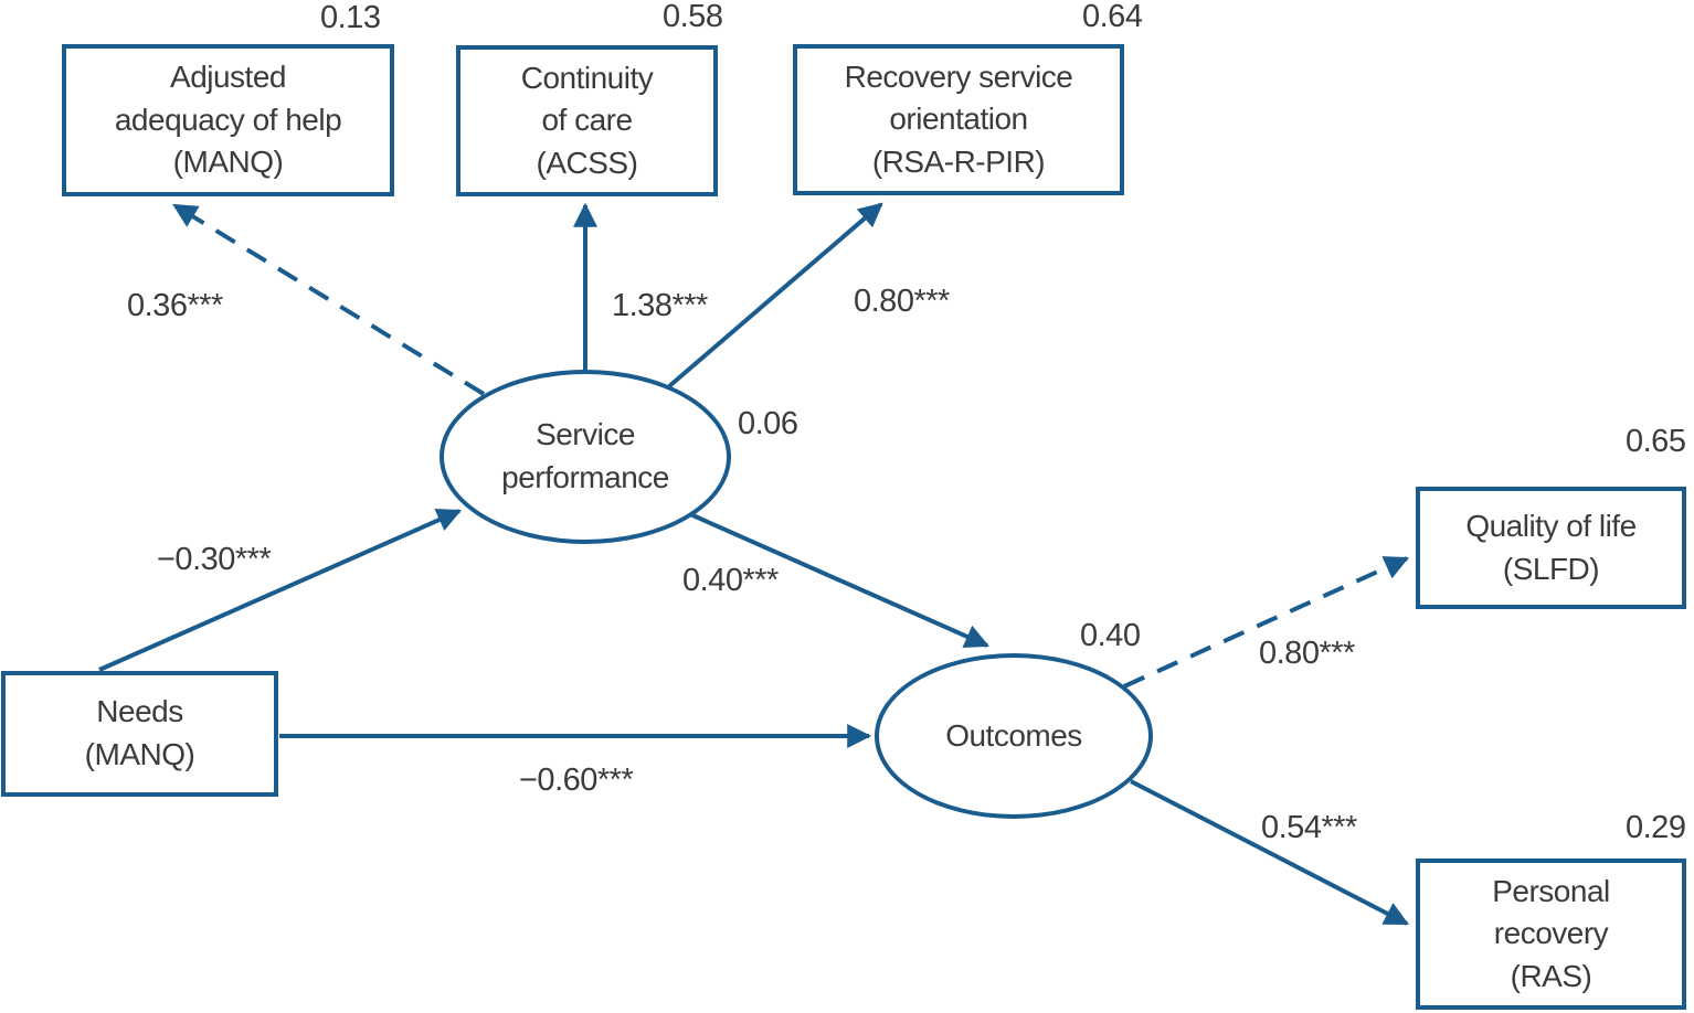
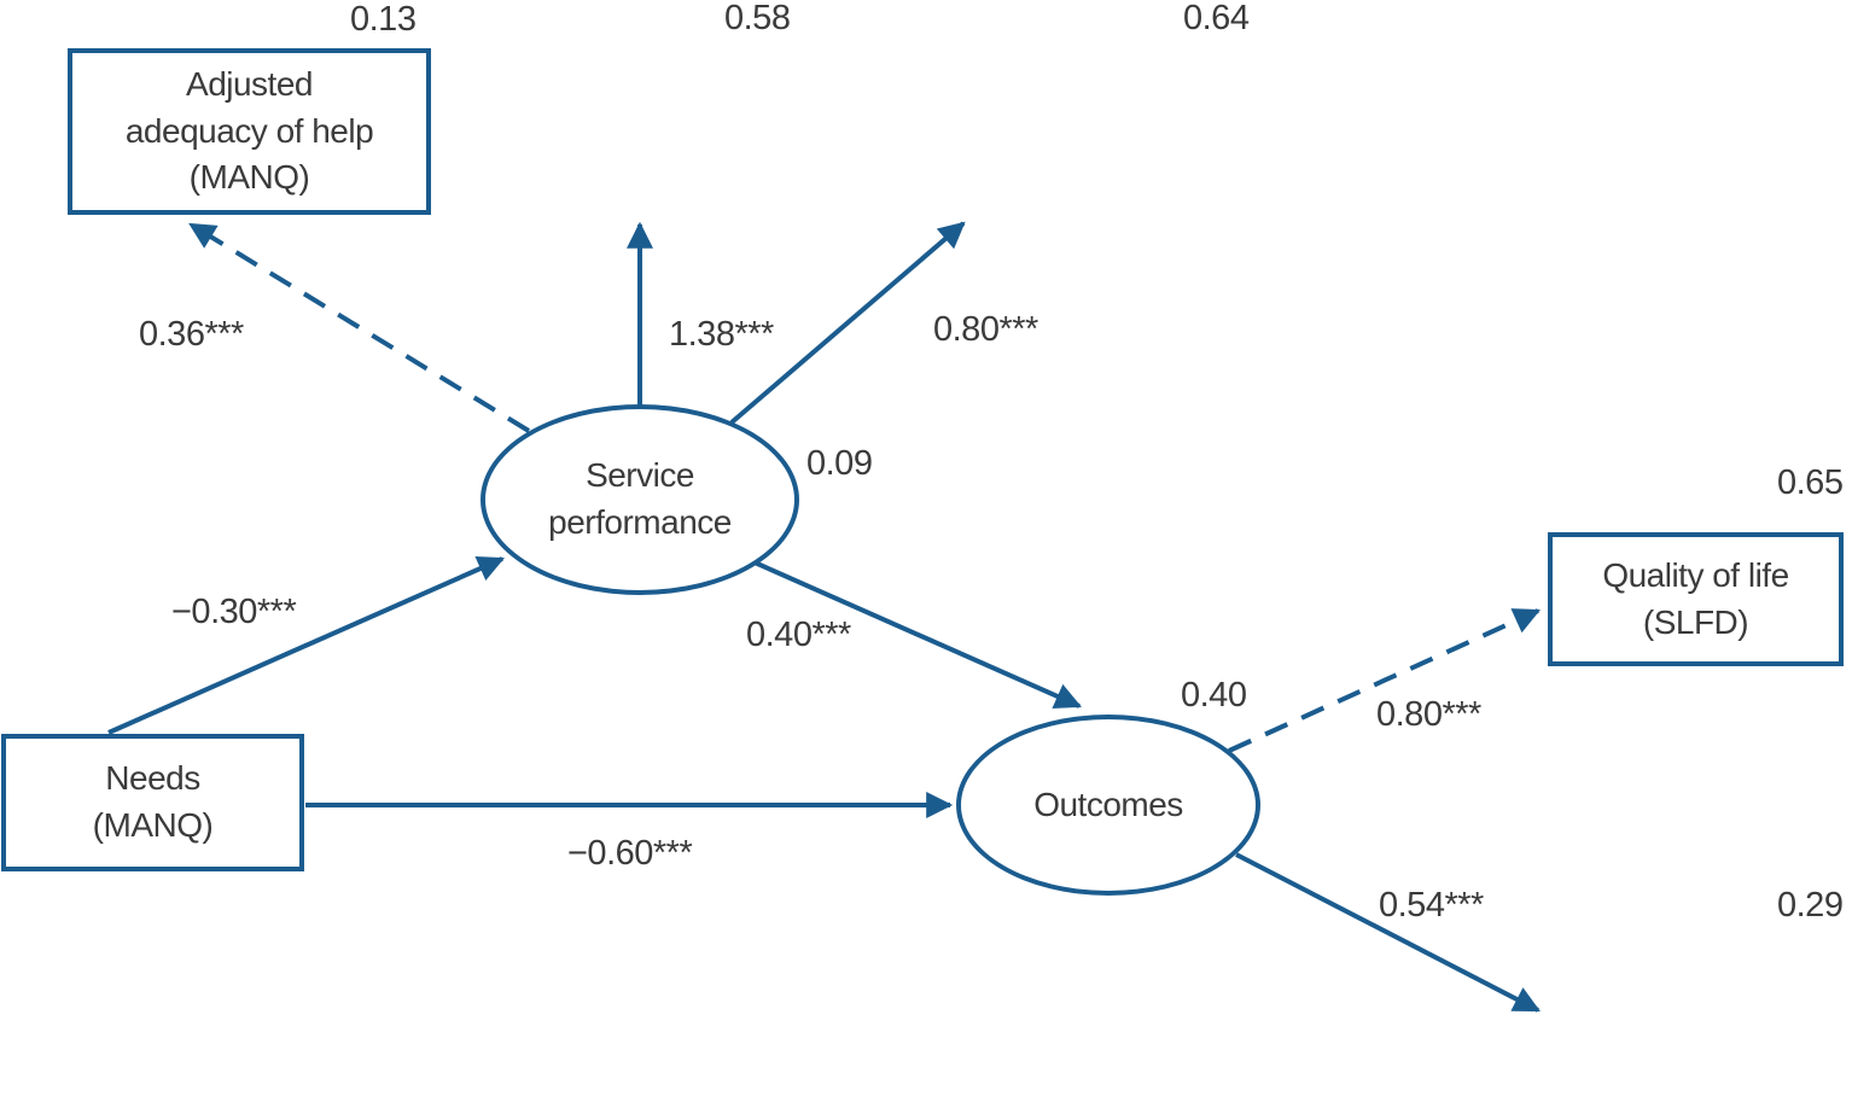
  Adjusted
  adequacy of help
  (MANQ)
  0.13
- Continuity
- of care
- (ACSS)
  0.58
- Recovery service
- orientation
- (RSA-R-PIR)
  0.64
  Service
  performance
- 0.06
+ 0.09
  Outcomes
  0.40
  Needs
  (MANQ)
  Quality of life
  (SLFD)
  0.65
- Personal
- recovery
- (RAS)
  0.29
  0.36***
  1.38***
  0.80***
  −0.30***
  0.40***
  −0.60***
  0.80***
  0.54***
